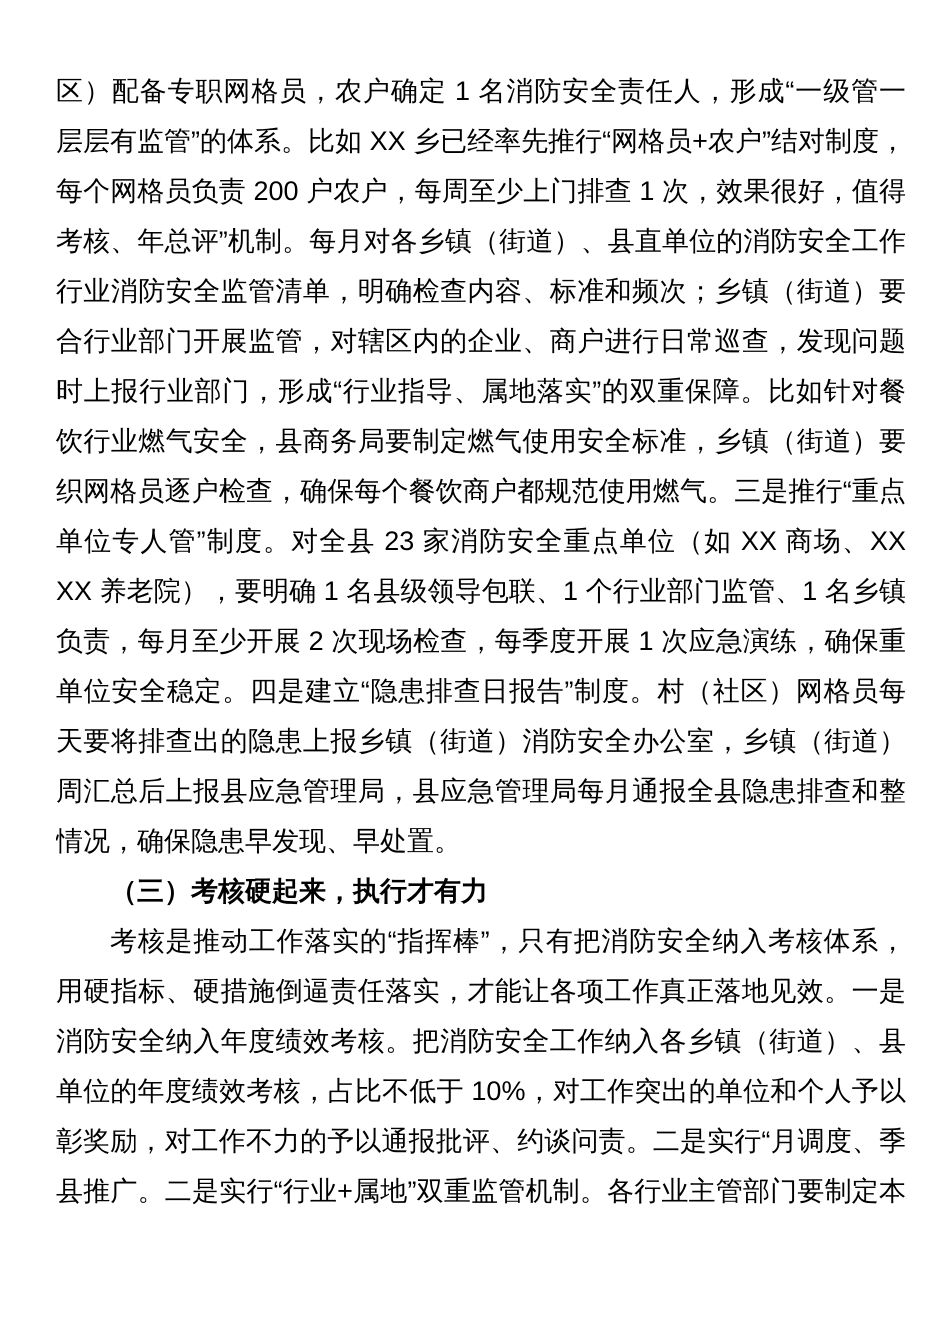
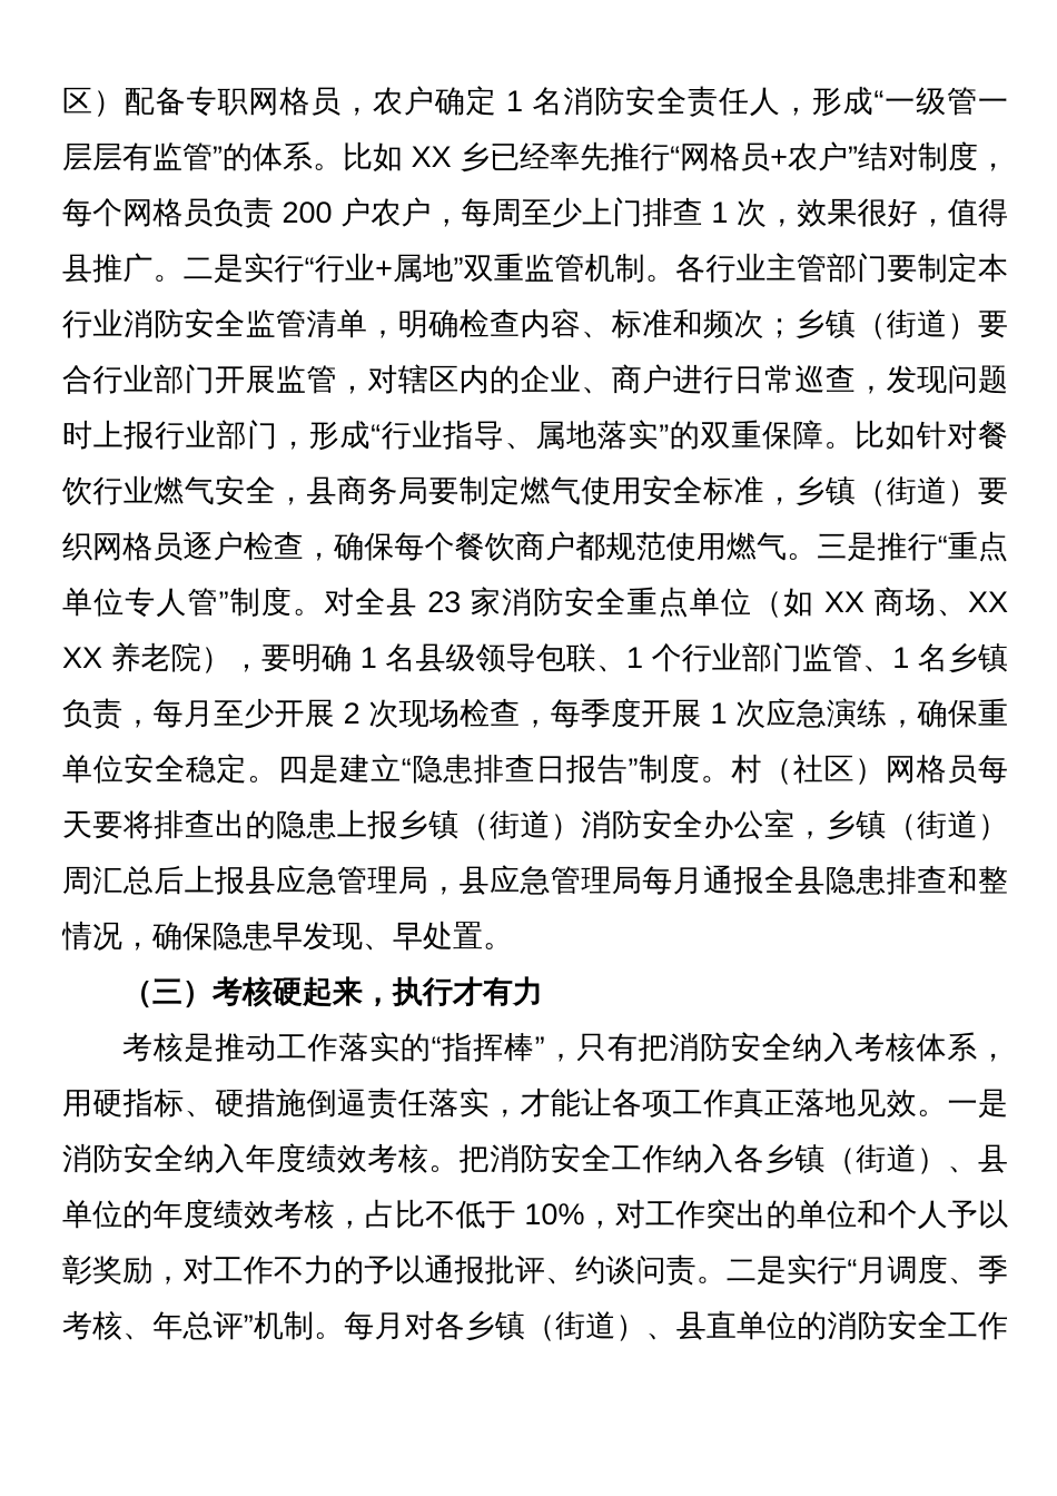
  区）配备专职网格员，农户确定 1 名消防安全责任人，形成“一级管一
  层层有监管”的体系。比如 XX 乡已经率先推行“网格员+农户”结对制度，
  每个网格员负责 200 户农户，每周至少上门排查 1 次，效果很好，值得
- 考核、年总评”机制。每月对各乡镇（街道）、县直单位的消防安全工作
+ 县推广。二是实行“行业+属地”双重监管机制。各行业主管部门要制定本
  行业消防安全监管清单，明确检查内容、标准和频次；乡镇（街道）要
  合行业部门开展监管，对辖区内的企业、商户进行日常巡查，发现问题
  时上报行业部门，形成“行业指导、属地落实”的双重保障。比如针对餐
  饮行业燃气安全，县商务局要制定燃气使用安全标准，乡镇（街道）要
  织网格员逐户检查，确保每个餐饮商户都规范使用燃气。三是推行“重点
  单位专人管”制度。对全县 23 家消防安全重点单位（如 XX 商场、XX
  XX 养老院），要明确 1 名县级领导包联、1 个行业部门监管、1 名乡镇
  负责，每月至少开展 2 次现场检查，每季度开展 1 次应急演练，确保重
  单位安全稳定。四是建立“隐患排查日报告”制度。村（社区）网格员每
  天要将排查出的隐患上报乡镇（街道）消防安全办公室，乡镇（街道）
  周汇总后上报县应急管理局，县应急管理局每月通报全县隐患排查和整
  情况，确保隐患早发现、早处置。
  （三）考核硬起来，执行才有力
  考核是推动工作落实的“指挥棒”，只有把消防安全纳入考核体系，
  用硬指标、硬措施倒逼责任落实，才能让各项工作真正落地见效。一是
  消防安全纳入年度绩效考核。把消防安全工作纳入各乡镇（街道）、县
  单位的年度绩效考核，占比不低于 10%，对工作突出的单位和个人予以
  彰奖励，对工作不力的予以通报批评、约谈问责。二是实行“月调度、季
- 县推广。二是实行“行业+属地”双重监管机制。各行业主管部门要制定本
+ 考核、年总评”机制。每月对各乡镇（街道）、县直单位的消防安全工作
